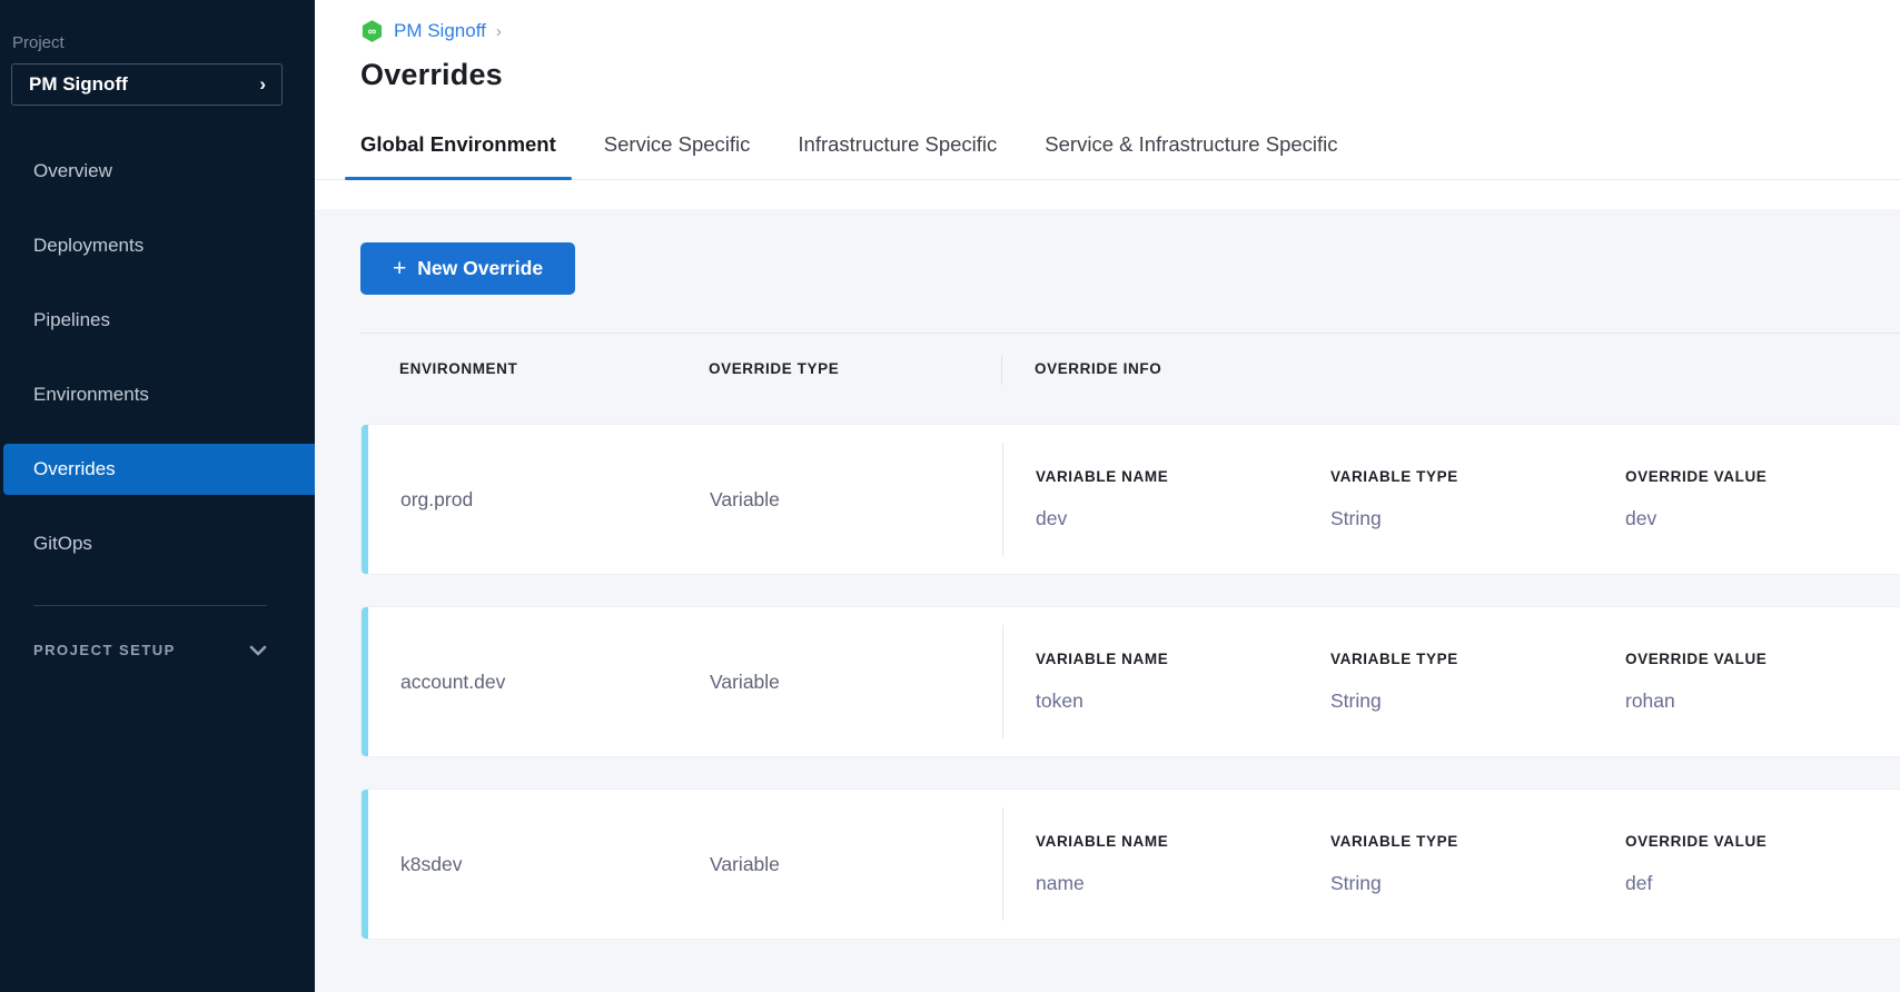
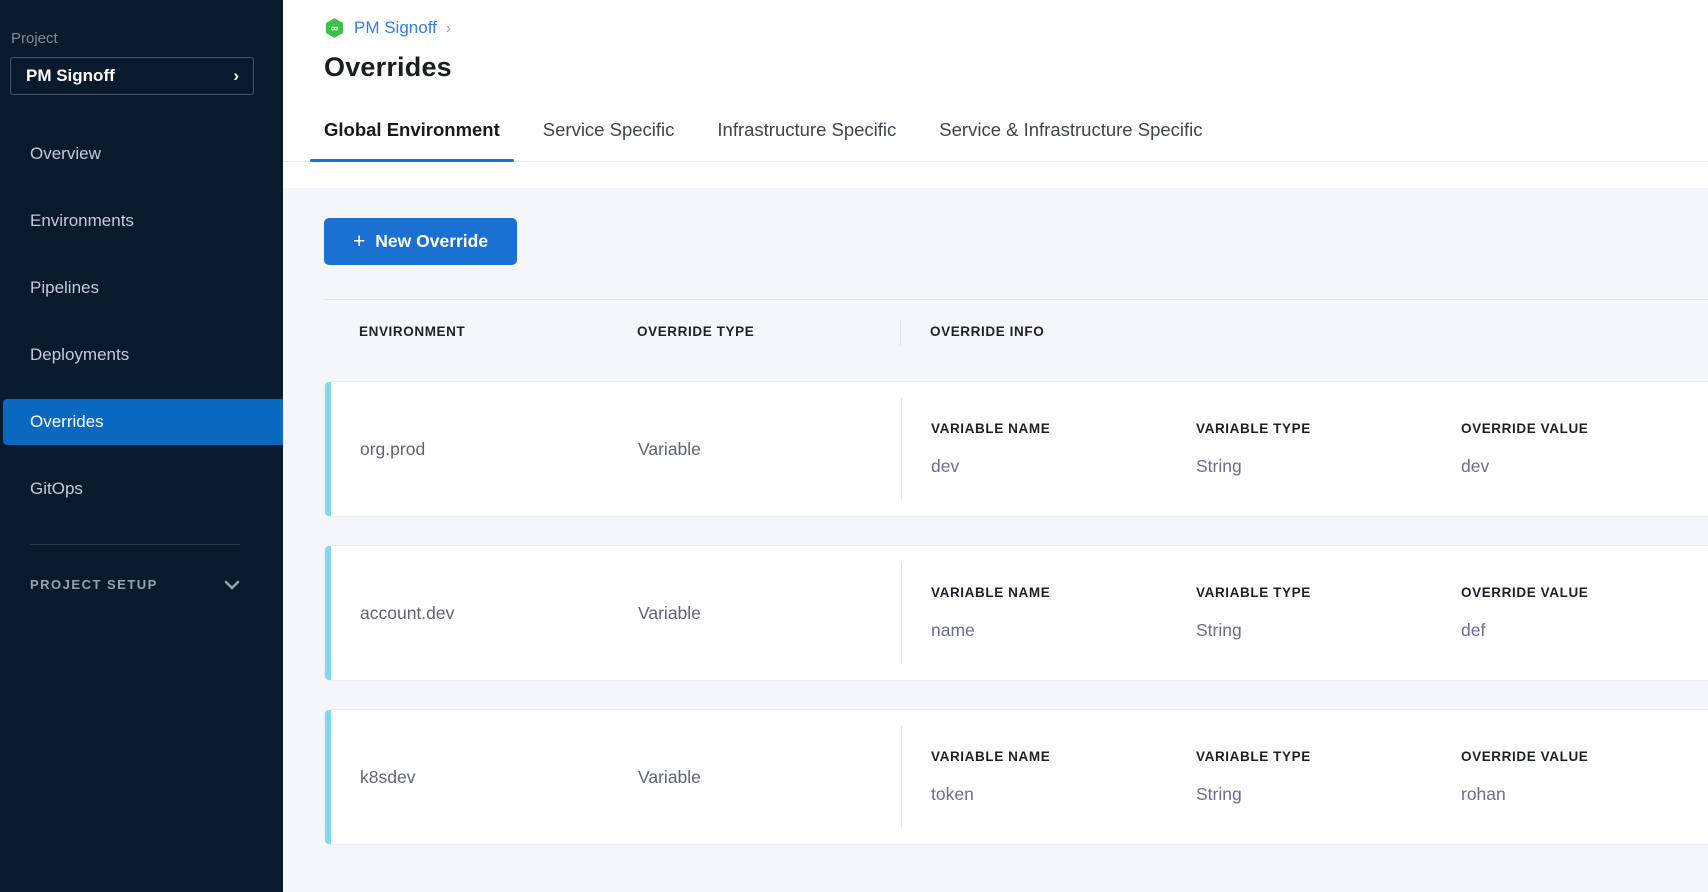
  Project
  PM Signoff
  ›
  Overview
- Deployments
+ Environments
  Pipelines
- Environments
+ Deployments
  Overrides
  GitOps
  PROJECT SETUP
  ∞
  PM Signoff
  ›
  Overrides
  Global Environment
  Service Specific
  Infrastructure Specific
  Service & Infrastructure Specific
  +
  New Override
  ENVIRONMENT
  OVERRIDE TYPE
  OVERRIDE INFO
  org.prod
  Variable
  VARIABLE NAME
  dev
  VARIABLE TYPE
  String
  OVERRIDE VALUE
  dev
  account.dev
  Variable
  VARIABLE NAME
- token
+ name
  VARIABLE TYPE
  String
  OVERRIDE VALUE
- rohan
+ def
  k8sdev
  Variable
  VARIABLE NAME
- name
+ token
  VARIABLE TYPE
  String
  OVERRIDE VALUE
- def
+ rohan
